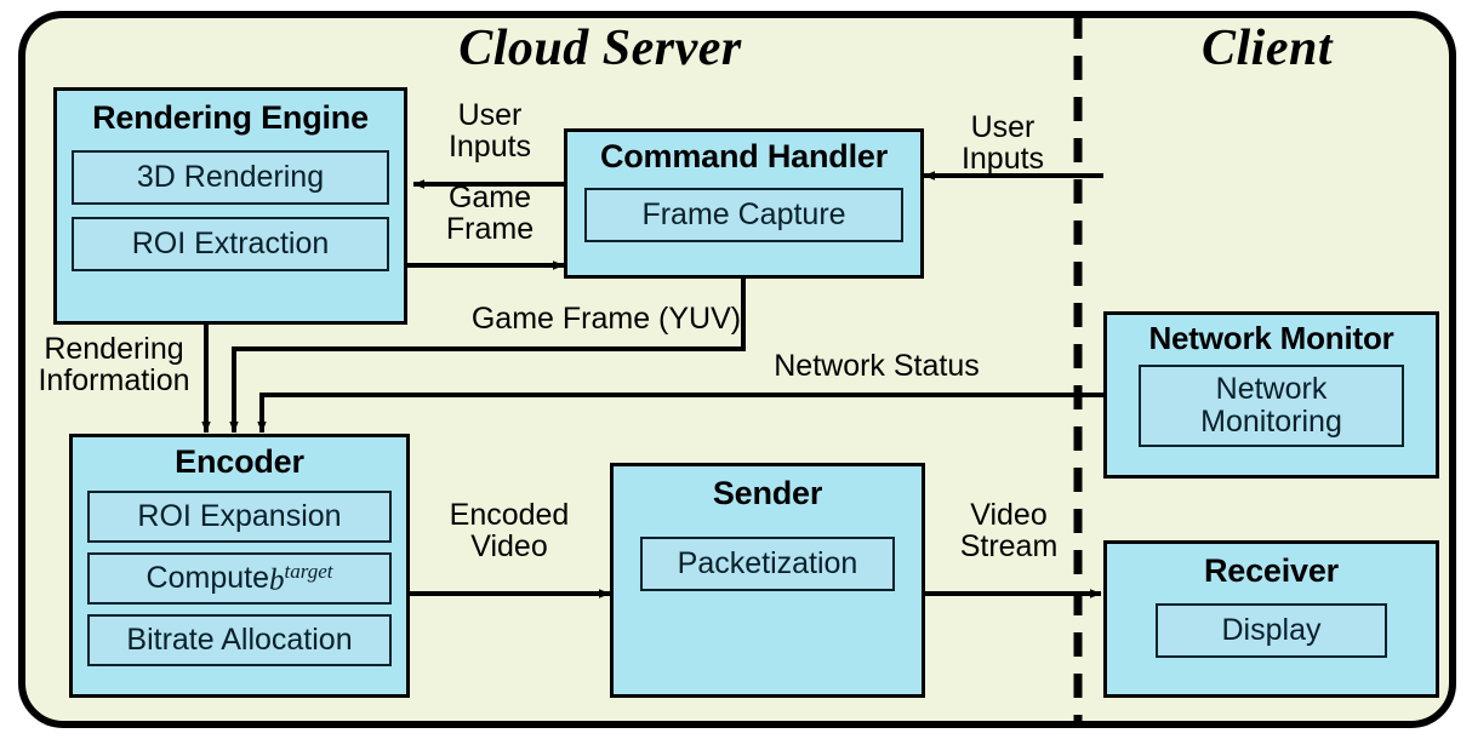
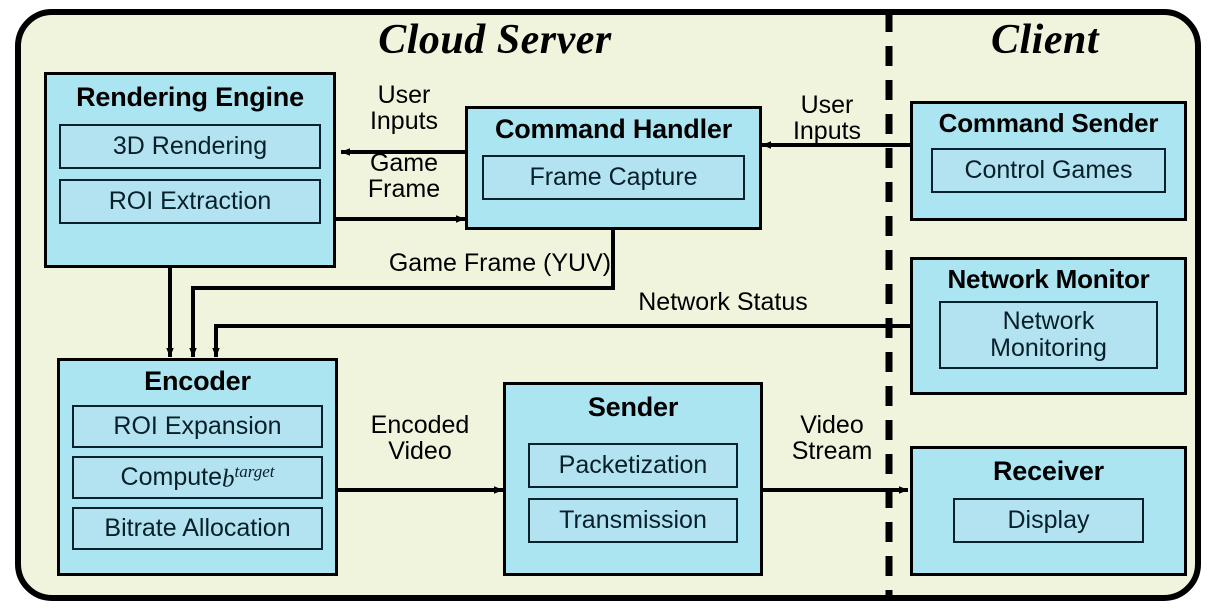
  Cloud Server
  Client
  Rendering Engine
  3D Rendering
  ROI Extraction
  Command Handler
  Frame Capture
+ Command Sender
+ Control Games
  Network Monitor
  Network
  Monitoring
  Encoder
  ROI Expansion
  Compute
  btarget
  Bitrate Allocation
  Sender
  Packetization
+ Transmission
  Receiver
  Display
  User
  Inputs
  Game
  Frame
  User
  Inputs
  Game Frame (YUV)
- Rendering
- Information
  Network Status
  Encoded
  Video
  Video
  Stream
